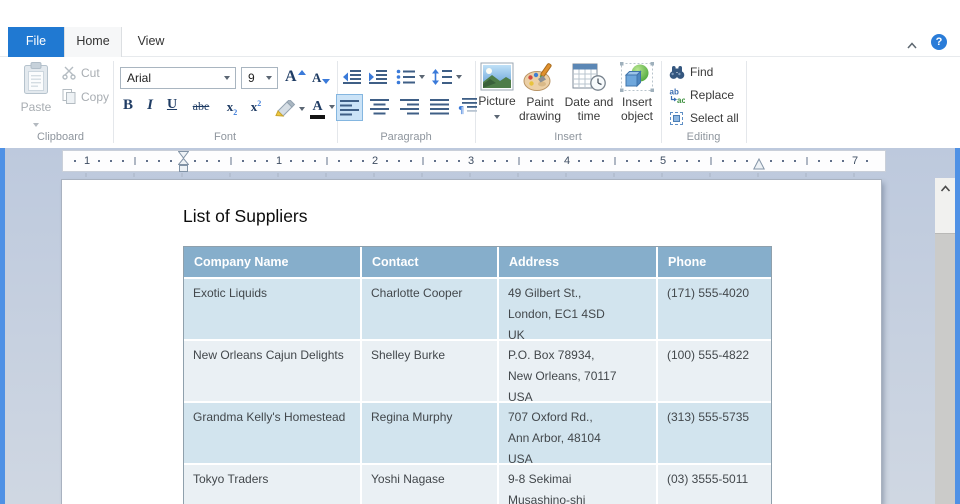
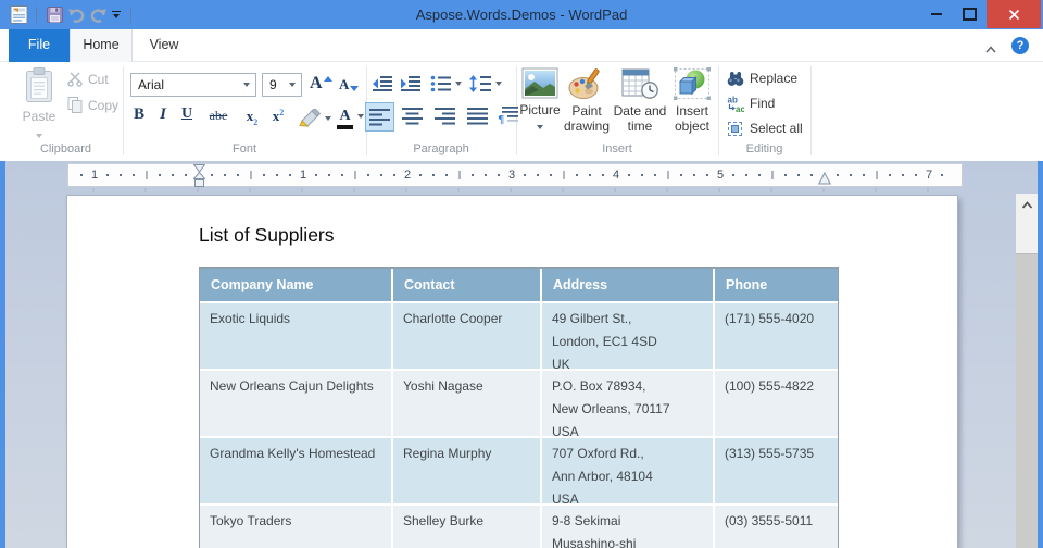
+ Aspose.Words.Demos - WordPad
  File
  Home
  View
  ?
  Paste
  Cut
  Copy
  Clipboard
  Arial
  9
  A
  A
  B
  I
  U
  abe
  x
  2
  x
  2
  A
  Font
  ¶
  Paragraph
  Picture
  Paint drawing
  Date and time
  Insert object
  Insert
- Find
+ Replace
  ab
  ac
- Replace
+ Find
  Select all
  Editing
  1
  1
  2
  3
  4
  5
  7
  List of Suppliers
  Company Name	Contact	Address	Phone
  Exotic Liquids	Charlotte Cooper	49 Gilbert St.,London, EC1 4SDUK	(171) 555-4020
- New Orleans Cajun Delights	Shelley Burke	P.O. Box 78934,New Orleans, 70117USA	(100) 555-4822
+ New Orleans Cajun Delights	Yoshi Nagase	P.O. Box 78934,New Orleans, 70117USA	(100) 555-4822
  Grandma Kelly's Homestead	Regina Murphy	707 Oxford Rd.,Ann Arbor, 48104USA	(313) 555-5735
- Tokyo Traders	Yoshi Nagase	9-8 SekimaiMusashino-shi	(03) 3555-5011
+ Tokyo Traders	Shelley Burke	9-8 SekimaiMusashino-shi	(03) 3555-5011
